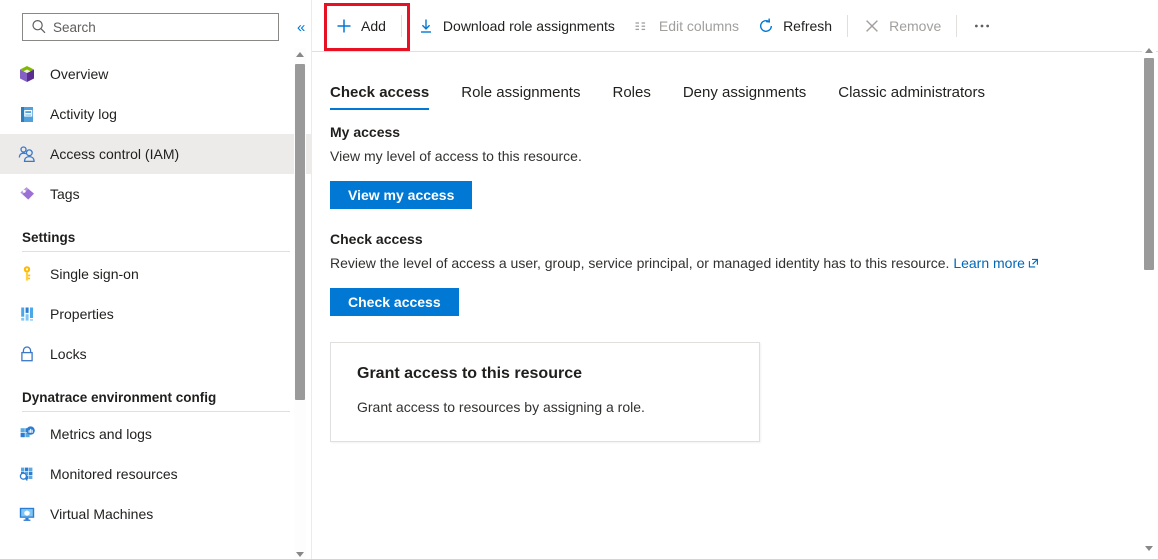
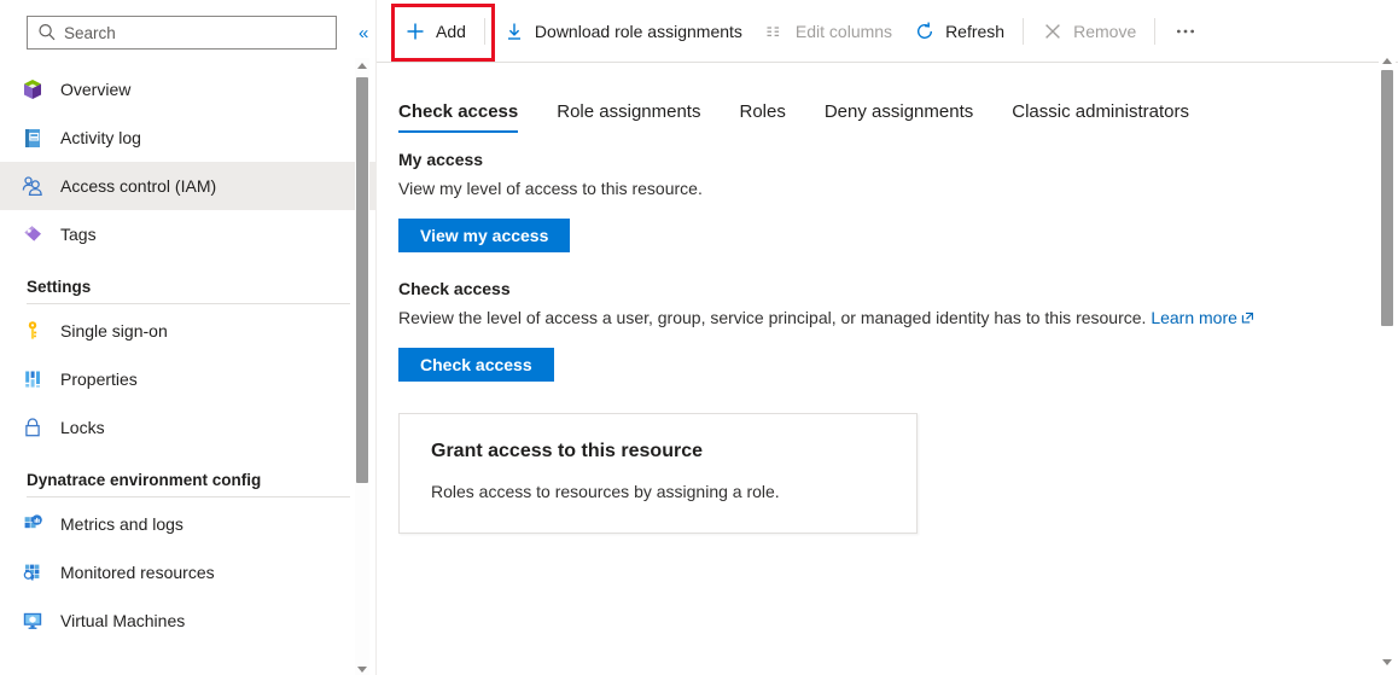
  Search
  «
  Overview
  Activity log
  Access control (IAM)
  Tags
  Settings
  Single sign-on
  Properties
  Locks
  Dynatrace environment config
  Metrics and logs
  Monitored resources
  Virtual Machines
  Add
  Download role assignments
  Edit columns
  Refresh
  Remove
  Check access
  Role assignments
  Roles
  Deny assignments
  Classic administrators
  My access
  View my level of access to this resource.
  View my access
  Check access
  Review the level of access a user, group, service principal, or managed identity has to this resource. Learn more
  Check access
  Grant access to this resource
- Grant access to resources by assigning a role.
+ Roles access to resources by assigning a role.
